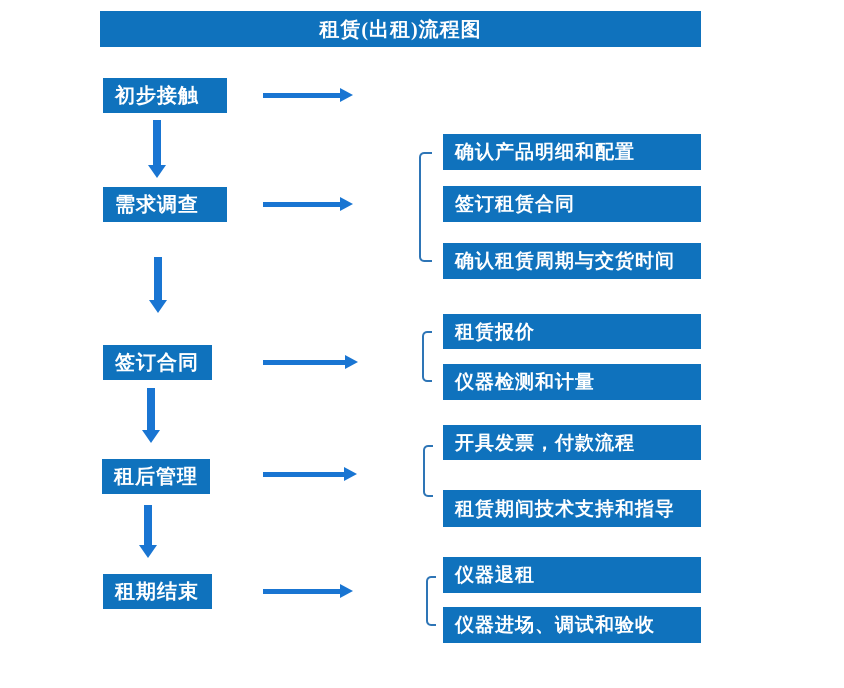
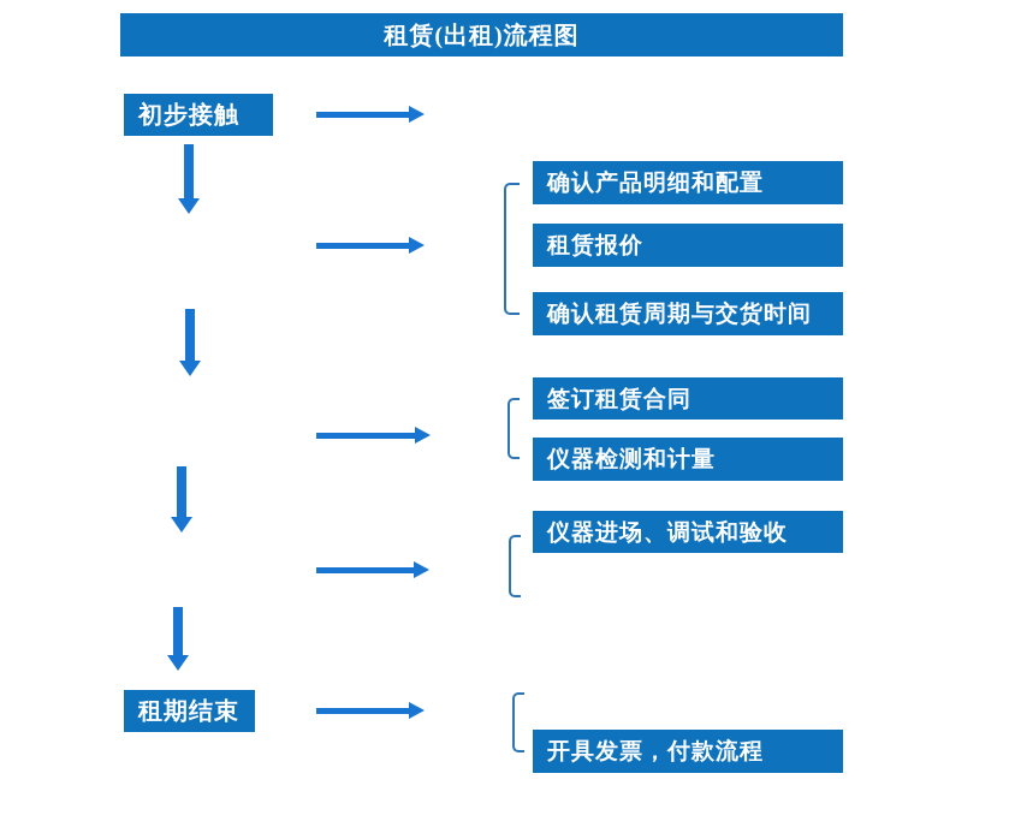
  租赁(出租)流程图
  初步接触
- 需求调查
- 签订合同
- 租后管理
  租期结束
  确认产品明细和配置
- 签订租赁合同
+ 租赁报价
  确认租赁周期与交货时间
- 租赁报价
+ 签订租赁合同
  仪器检测和计量
- 开具发票，付款流程
+ 仪器进场、调试和验收
- 租赁期间技术支持和指导
- 仪器退租
- 仪器进场、调试和验收
+ 开具发票，付款流程
